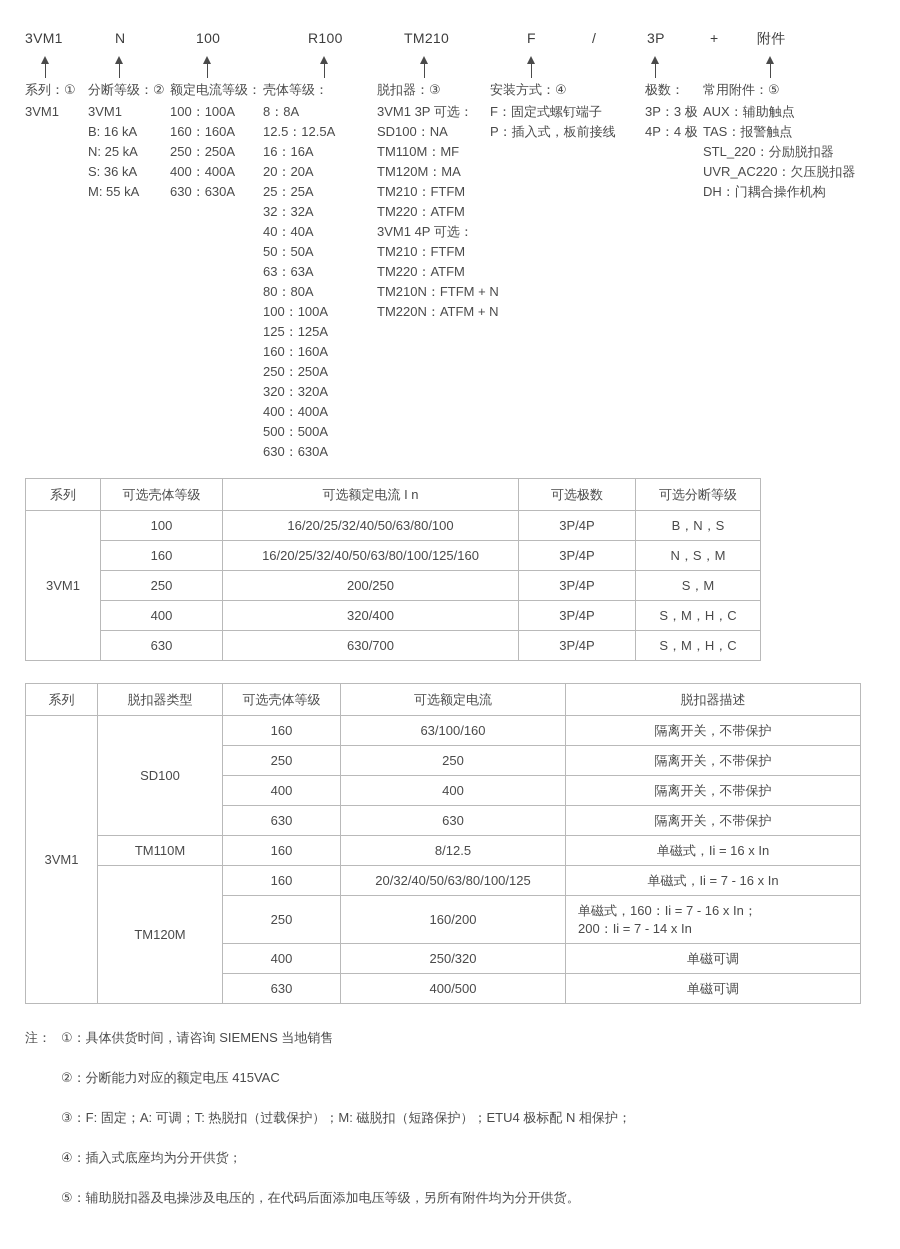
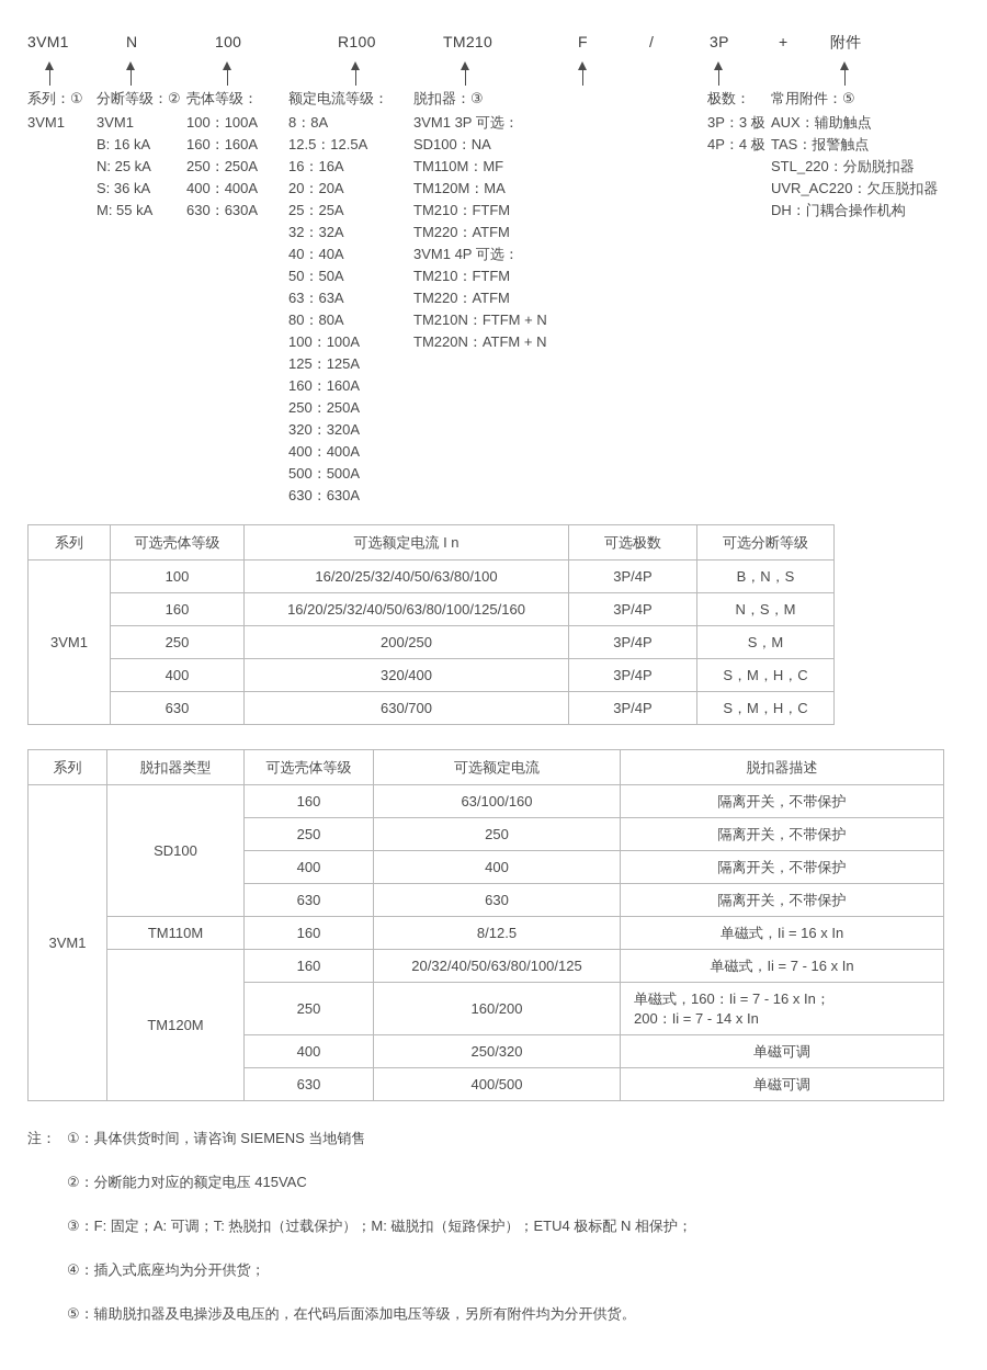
  3VM1
  N
  100
  R100
  TM210
  F
  /
  3P
  +
  附件
  系列：①
  3VM1
  分断等级：②
  3VM1
  B: 16 kA
  N: 25 kA
  S: 36 kA
  M: 55 kA
- 额定电流等级：
+ 壳体等级：
  100：100A
  160：160A
  250：250A
  400：400A
  630：630A
- 壳体等级：
+ 额定电流等级：
  8：8A
  12.5：12.5A
  16：16A
  20：20A
  25：25A
  32：32A
  40：40A
  50：50A
  63：63A
  80：80A
  100：100A
  125：125A
  160：160A
  250：250A
  320：320A
  400：400A
  500：500A
  630：630A
  脱扣器：③
  3VM1 3P 可选：
  SD100：NA
  TM110M：MF
  TM120M：MA
  TM210：FTFM
  TM220：ATFM
  3VM1 4P 可选：
  TM210：FTFM
  TM220：ATFM
  TM210N：FTFM + N
  TM220N：ATFM + N
- 安装方式：④
- F：固定式螺钉端子
- P：插入式，板前接线
  极数：
  3P：3 极
  4P：4 极
  常用附件：⑤
  AUX：辅助触点
  TAS：报警触点
  STL_220：分励脱扣器
  UVR_AC220：欠压脱扣器
  DH：门耦合操作机构
  系列	可选壳体等级	可选额定电流 I n	可选极数	可选分断等级
  3VM1	100	16/20/25/32/40/50/63/80/100	3P/4P	B，N，S
  160	16/20/25/32/40/50/63/80/100/125/160	3P/4P	N，S，M
  250	200/250	3P/4P	S，M
  400	320/400	3P/4P	S，M，H，C
  630	630/700	3P/4P	S，M，H，C
  系列	脱扣器类型	可选壳体等级	可选额定电流	脱扣器描述
  3VM1	SD100	160	63/100/160	隔离开关，不带保护
  250	250	隔离开关，不带保护
  400	400	隔离开关，不带保护
  630	630	隔离开关，不带保护
  TM110M	160	8/12.5	单磁式，Ii = 16 x In
  TM120M	160	20/32/40/50/63/80/100/125	单磁式，Ii = 7 - 16 x In
  250	160/200	单磁式，160：Ii = 7 - 16 x In； 200：Ii = 7 - 14 x In
  400	250/320	单磁可调
  630	400/500	单磁可调
  注：
  ①：具体供货时间，请咨询 SIEMENS 当地销售
  ②：分断能力对应的额定电压 415VAC
  ③：F: 固定；A: 可调；T: 热脱扣（过载保护）；M: 磁脱扣（短路保护）；ETU4 极标配 N 相保护；
  ④：插入式底座均为分开供货；
  ⑤：辅助脱扣器及电操涉及电压的，在代码后面添加电压等级，另所有附件均为分开供货。
